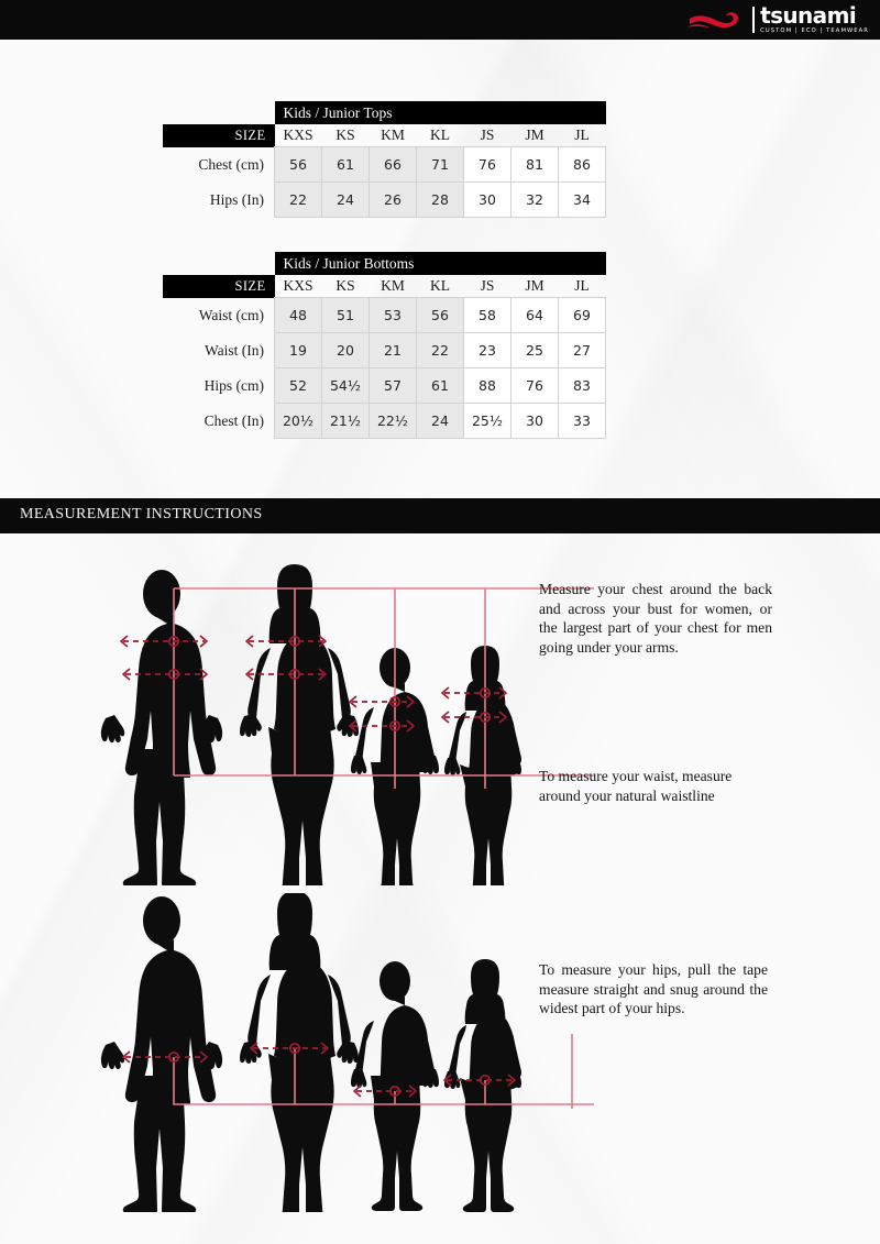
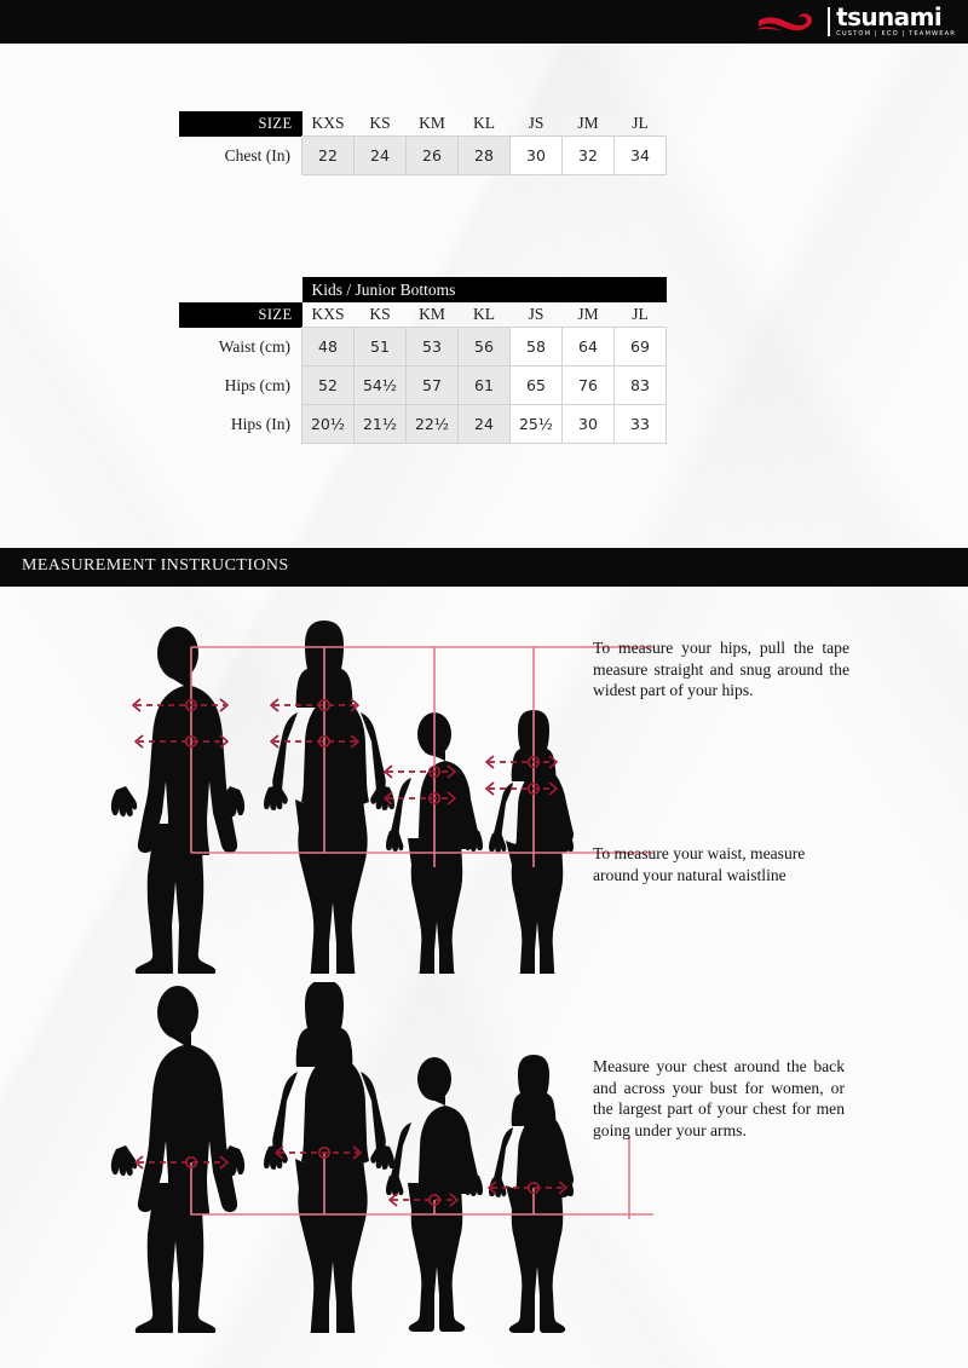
  tsunami
- 	Kids / Junior Tops
  SIZE	KXS	KS	KM	KL	JS	JM	JL
- Chest (cm)	56	61	66	71	76	81	86
- Hips (In)	22	24	26	28	30	32	34
+ Chest (In)	22	24	26	28	30	32	34
  	Kids / Junior Bottoms
  SIZE	KXS	KS	KM	KL	JS	JM	JL
  Waist (cm)	48	51	53	56	58	64	69
- Waist (In)	19	20	21	22	23	25	27
- Hips (cm)	52	54½	57	61	88	76	83
+ Hips (cm)	52	54½	57	61	65	76	83
- Chest (In)	20½	21½	22½	24	25½	30	33
+ Hips (In)	20½	21½	22½	24	25½	30	33
  MEASUREMENT INSTRUCTIONS
- Measure your chest around the back and across your bust for women, or the largest part of your chest for men going under your arms.
+ To measure your hips, pull the tape measure straight and snug around the widest part of your hips.
  To measure your waist, measure around your natural waistline
- To measure your hips, pull the tape measure straight and snug around the widest part of your hips.
+ Measure your chest around the back and across your bust for women, or the largest part of your chest for men going under your arms.
